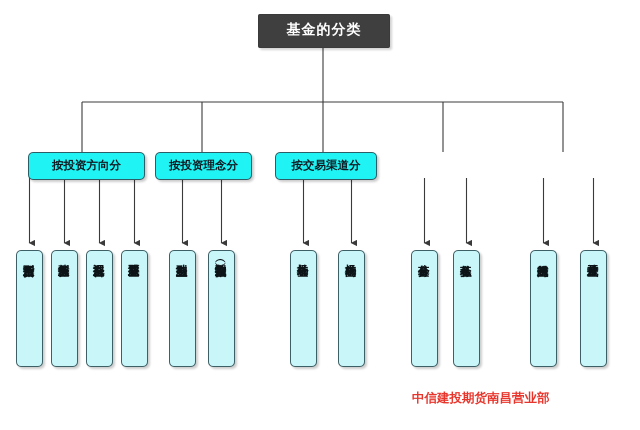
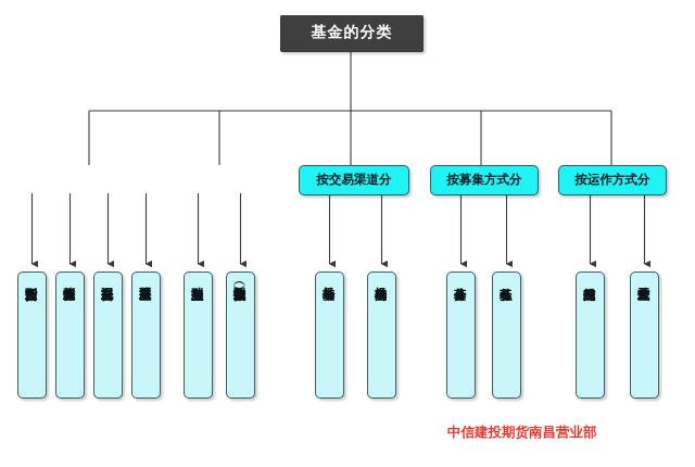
  基金的分类
- 按投资方向分
- 按投资理念分
  按交易渠道分
+ 按募集方式分
+ 按运作方式分
  中信建投期货南昌营业部
